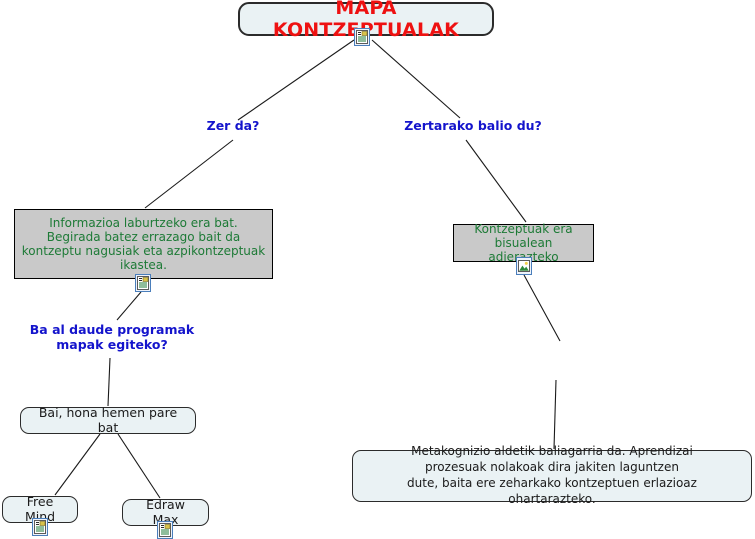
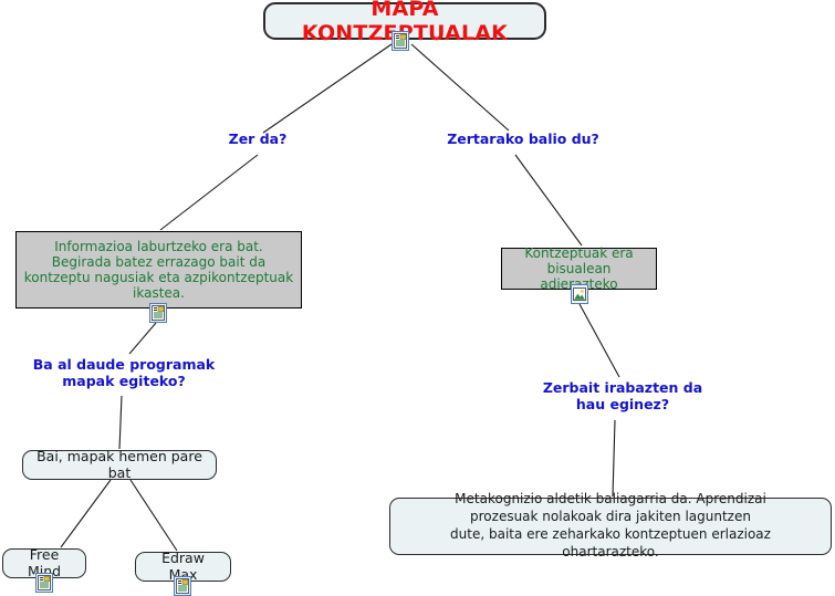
  MAPA KONTZTUALAK
  Zer da?
  Zertarako balio du?
  Informazioa laburtzeko era bat.
  Begirada batez errazago bait da
  kontzeptu nagusiak eta azpikontzeptuak
  ikastea.
  Kontzeptuak era
  bisualean adieteko
  Ba al daude programak
  mapak egiteko?
+ Zerbait irabazten da
+ hau eginez?
- Bai, hona hemen pare bat
+ Bai, mapak hemen pare bat
  Free Mind
  Edraw Max
  Metakognizio aldetik baliagarria da. Aprendizai
  prozesuak nolakoak dira jakiten laguntzen
  dute, baita ere zeharkako kontzeptuen erlazioaz ohartarazteko.
